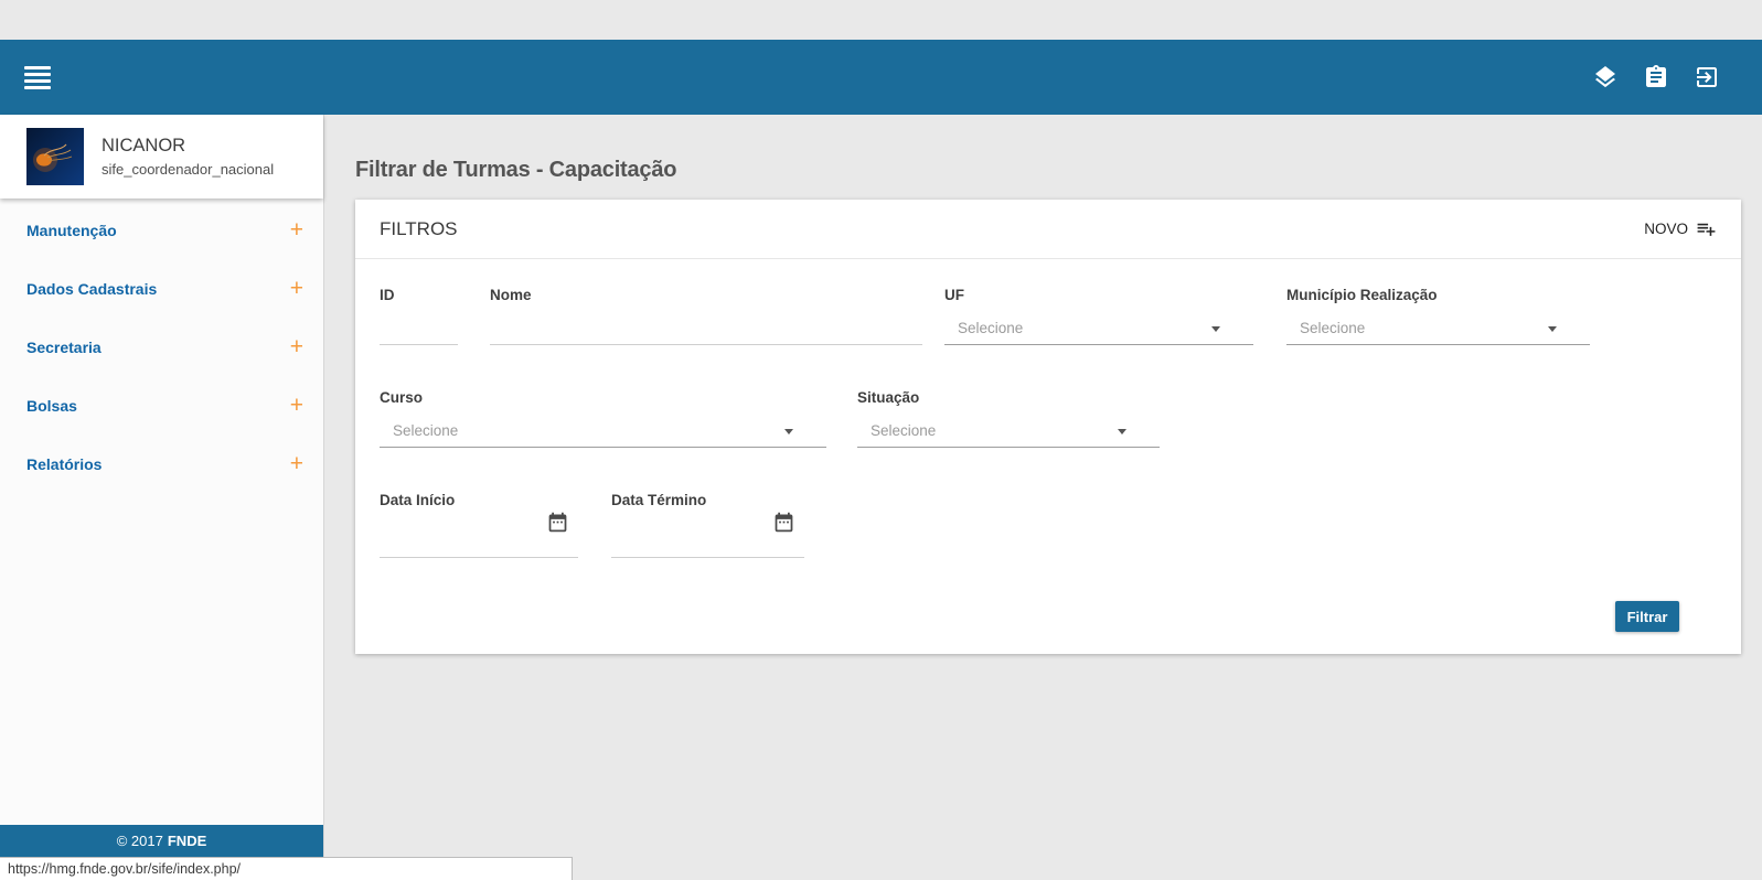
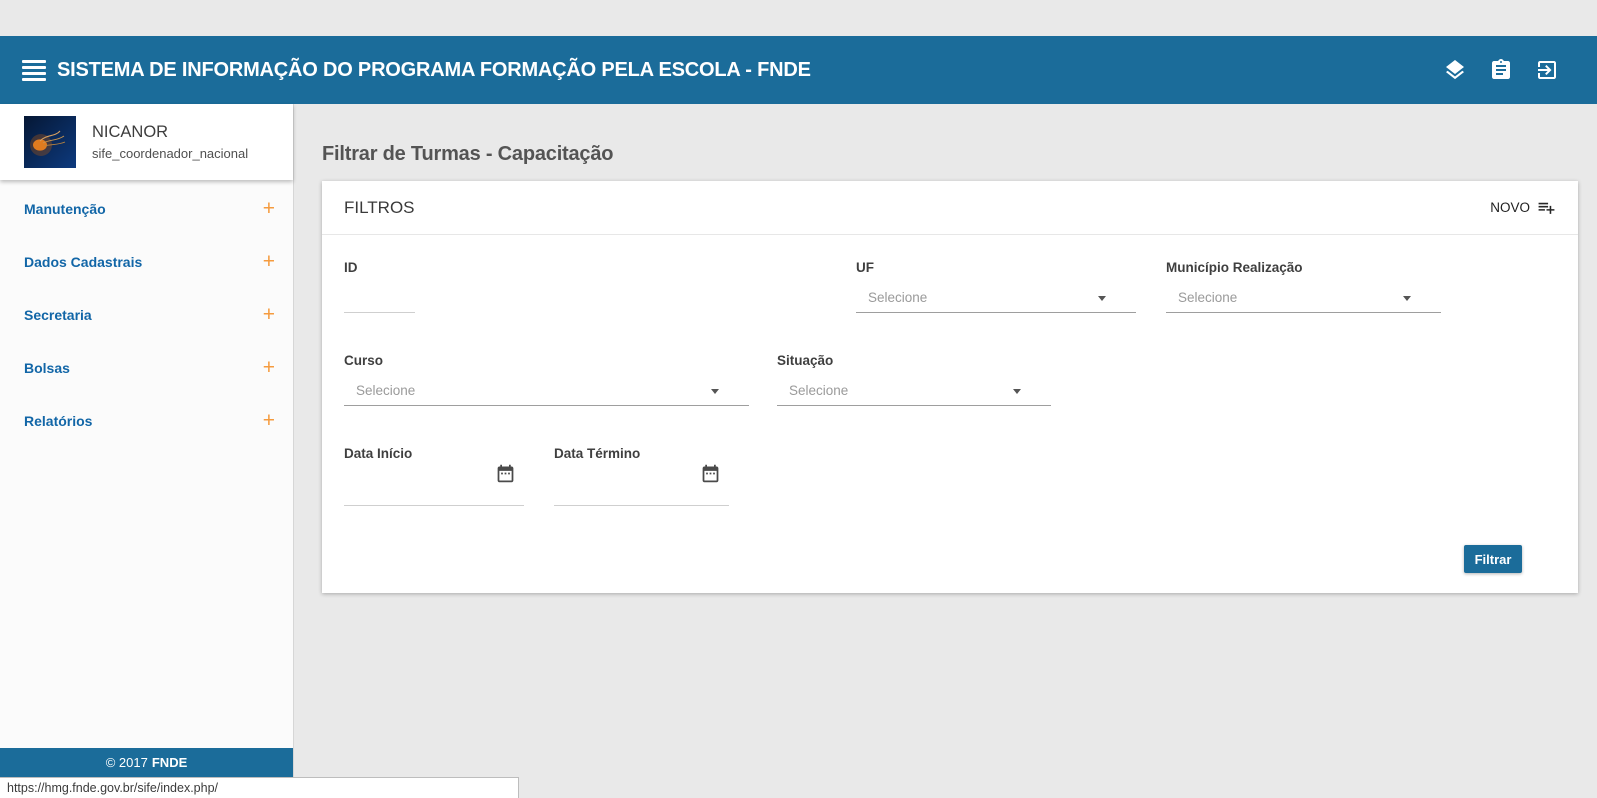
+ SISTEMA DE INFORMAÇÃO DO PROGRAMA FORMAÇÃO PELA ESCOLA - FNDE
  NICANOR
  sife_coordenador_nacional
  Manutenção
  +
  Dados Cadastrais
  +
  Secretaria
  +
  Bolsas
  +
  Relatórios
  +
  © 2017 FNDE
  Filtrar de Turmas - Capacitação
  FILTROS
  NOVO
  ID
- Nome
  UF
  Selecione
  Município Realização
  Selecione
  Curso
  Selecione
  Situação
  Selecione
  Data Início
  Data Término
  Filtrar
  https://hmg.fnde.gov.br/sife/index.php/
